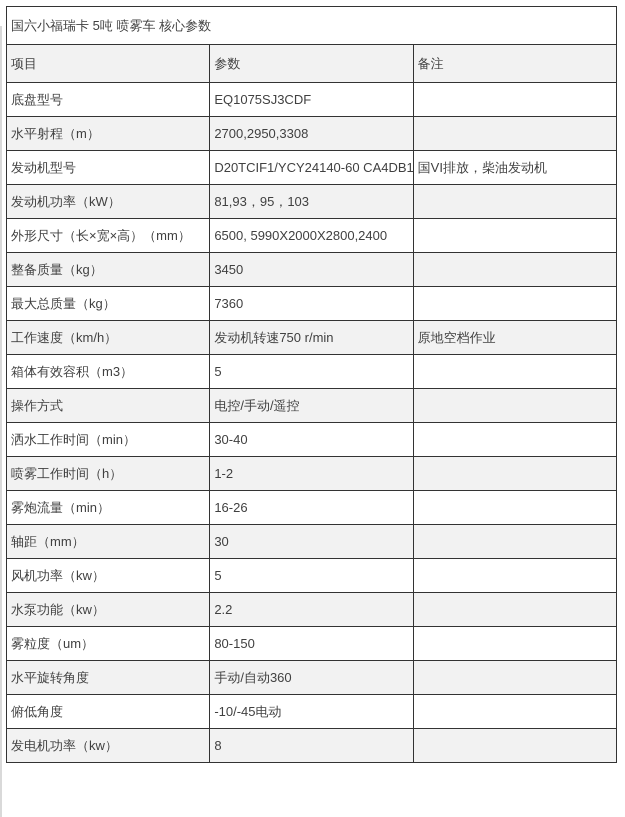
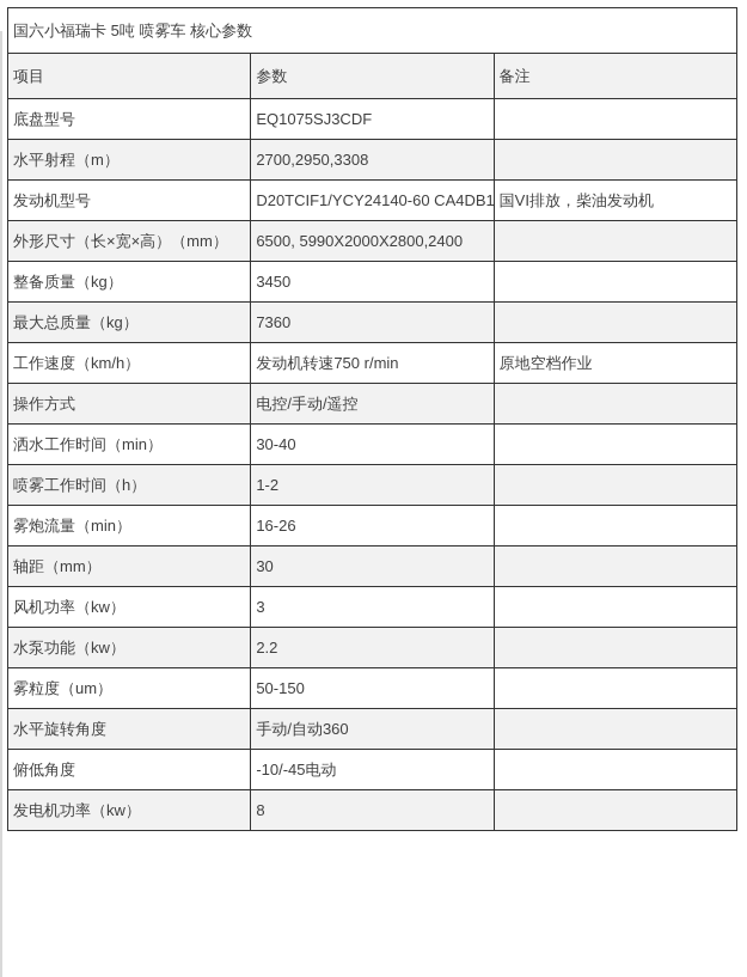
  国六小福瑞卡 5吨 喷雾车 核心参数
  项目	参数	备注
  底盘型号	EQ1075SJ3CDF
  水平射程（m）	2700,2950,3308
  发动机型号	D20TCIF1/YCY24140-60 CA4DB1	国VI排放，柴油发动机
- 发动机功率（kW）	81,93，95，103
  外形尺寸（长×宽×高）（mm）	6500, 5990X2000X2800,2400
  整备质量（kg）	3450
  最大总质量（kg）	7360
  工作速度（km/h）	发动机转速750 r/min	原地空档作业
- 箱体有效容积（m3）	5
  操作方式	电控/手动/遥控
  洒水工作时间（min）	30-40
  喷雾工作时间（h）	1-2
  雾炮流量（min）	16-26
  轴距（mm）	30
- 风机功率（kw）	5
+ 风机功率（kw）	3
  水泵功能（kw）	2.2
- 雾粒度（um）	80-150
+ 雾粒度（um）	50-150
  水平旋转角度	手动/自动360
  俯低角度	-10/-45电动
  发电机功率（kw）	8
